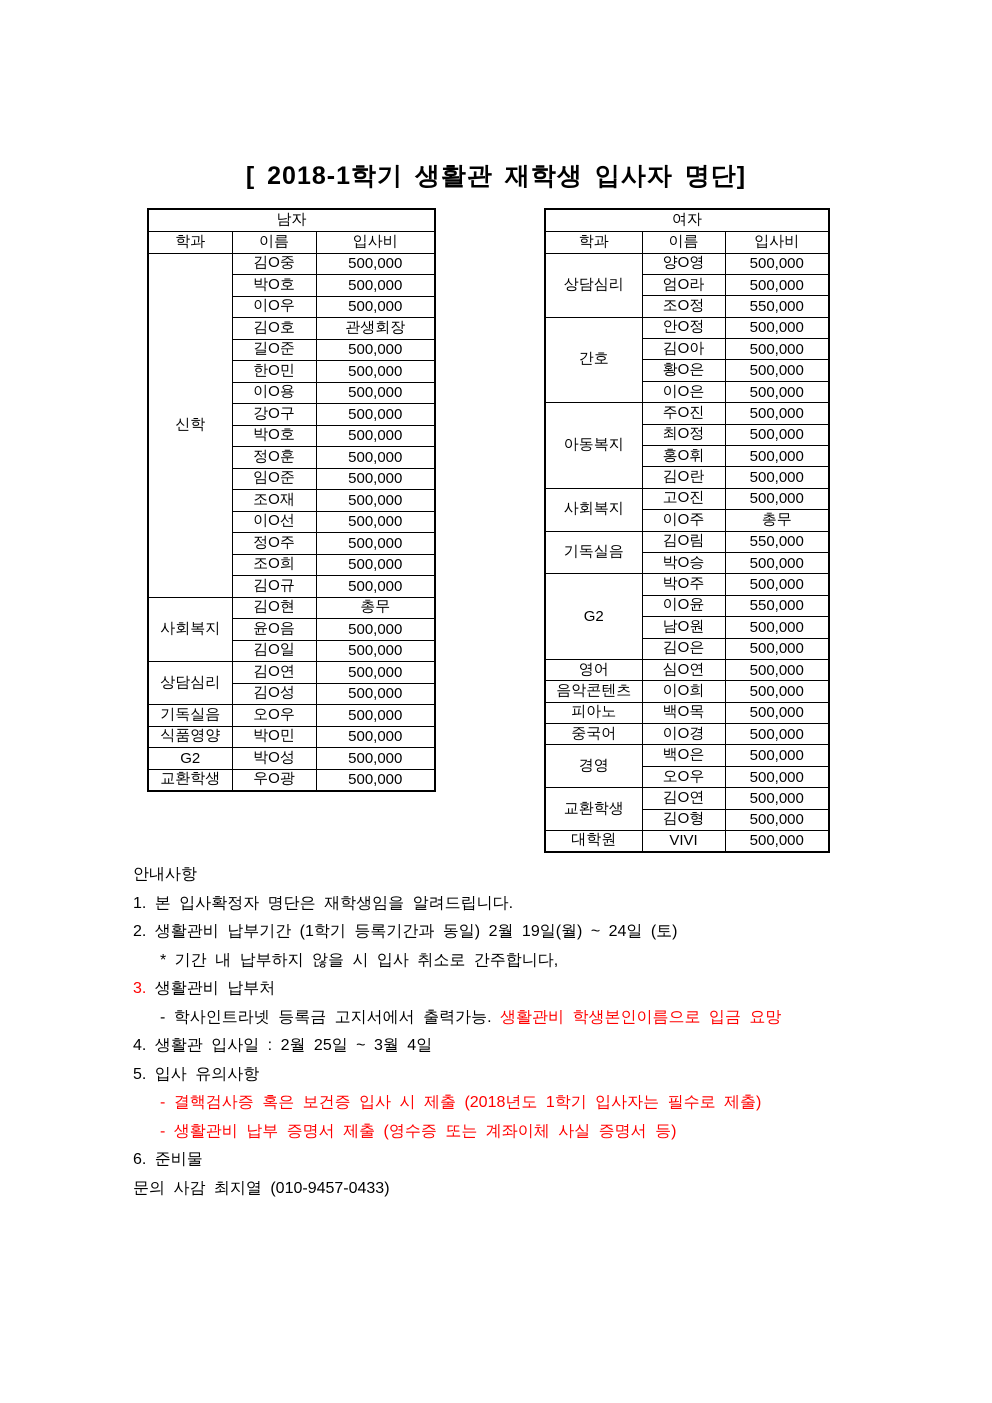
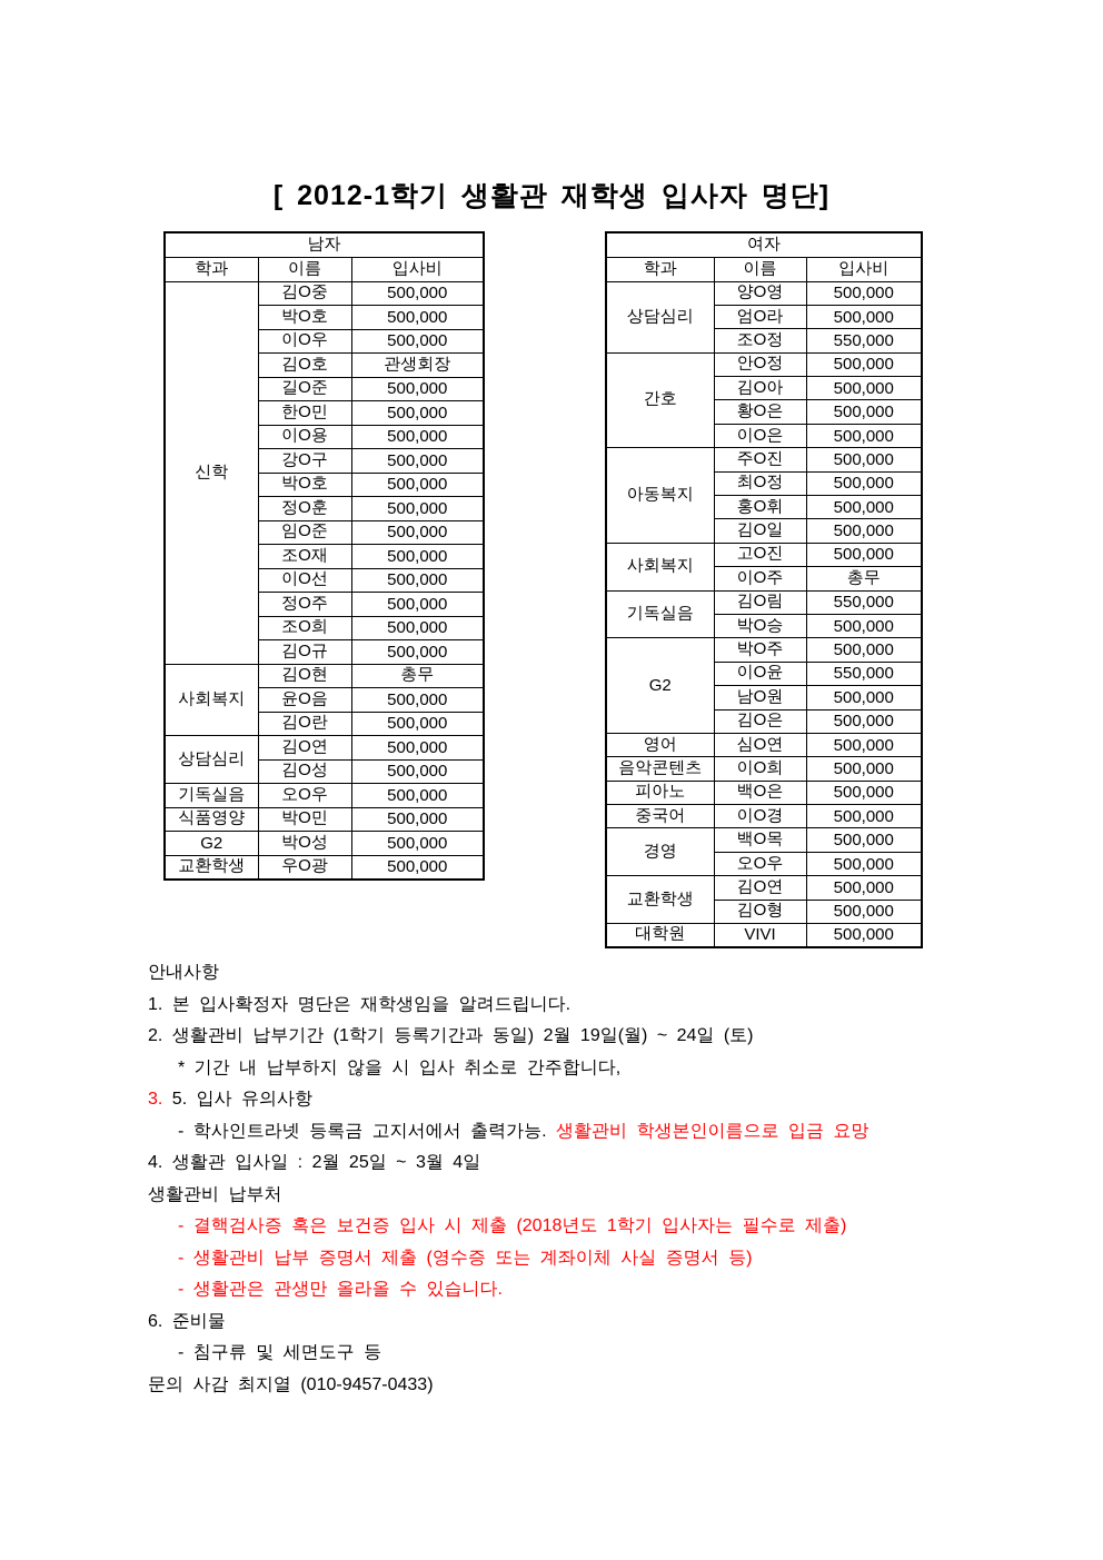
- [ 2018-1학기 생활관 재학생 입사자 명단]
+ [ 2012-1학기 생활관 재학생 입사자 명단]
  남자
  학과	이름	입사비
  신학	김O중	500,000
  박O호	500,000
  이O우	500,000
  김O호	관생회장
  길O준	500,000
  한O민	500,000
  이O용	500,000
  강O구	500,000
  박O호	500,000
  정O훈	500,000
  임O준	500,000
  조O재	500,000
  이O선	500,000
  정O주	500,000
  조O희	500,000
  김O규	500,000
  사회복지	김O현	총무
  윤O음	500,000
- 김O일	500,000
+ 김O란	500,000
  상담심리	김O연	500,000
  김O성	500,000
  기독실음	오O우	500,000
  식품영양	박O민	500,000
  G2	박O성	500,000
  교환학생	우O광	500,000
  여자
  학과	이름	입사비
  상담심리	양O영	500,000
  엄O라	500,000
  조O정	550,000
  간호	안O정	500,000
  김O아	500,000
  황O은	500,000
  이O은	500,000
  아동복지	주O진	500,000
  최O정	500,000
  홍O휘	500,000
- 김O란	500,000
+ 김O일	500,000
  사회복지	고O진	500,000
  이O주	총무
  기독실음	김O림	550,000
  박O승	500,000
  G2	박O주	500,000
  이O윤	550,000
  남O원	500,000
  김O은	500,000
  영어	심O연	500,000
  음악콘텐츠	이O희	500,000
- 피아노	백O목	500,000
+ 피아노	백O은	500,000
  중국어	이O경	500,000
- 경영	백O은	500,000
+ 경영	백O목	500,000
  오O우	500,000
  교환학생	김O연	500,000
  김O형	500,000
  대학원	VIVI	500,000
  안내사항
  1. 본 입사확정자 명단은 재학생임을 알려드립니다.
  2. 생활관비 납부기간 (1학기 등록기간과 동일) 2월 19일(월) ~ 24일 (토)
  * 기간 내 납부하지 않을 시 입사 취소로 간주합니다,
- 3. 생활관비 납부처
+ 3. 5. 입사 유의사항
  - 학사인트라넷 등록금 고지서에서 출력가능. 생활관비 학생본인이름으로 입금 요망
  4. 생활관 입사일 : 2월 25일 ~ 3월 4일
- 5. 입사 유의사항
+ 생활관비 납부처
  - 결핵검사증 혹은 보건증 입사 시 제출 (2018년도 1학기 입사자는 필수로 제출)
  - 생활관비 납부 증명서 제출 (영수증 또는 계좌이체 사실 증명서 등)
+ - 생활관은 관생만 올라올 수 있습니다.
  6. 준비물
+ - 침구류 및 세면도구 등
  문의 사감 최지열 (010-9457-0433)
